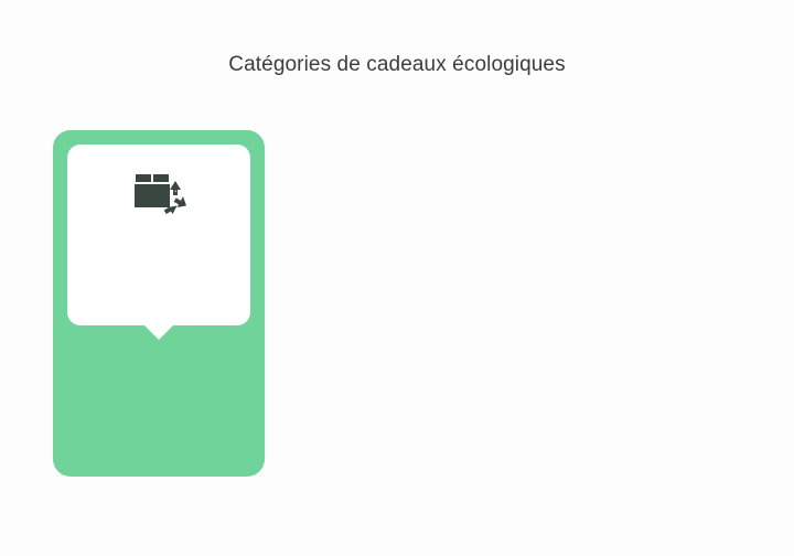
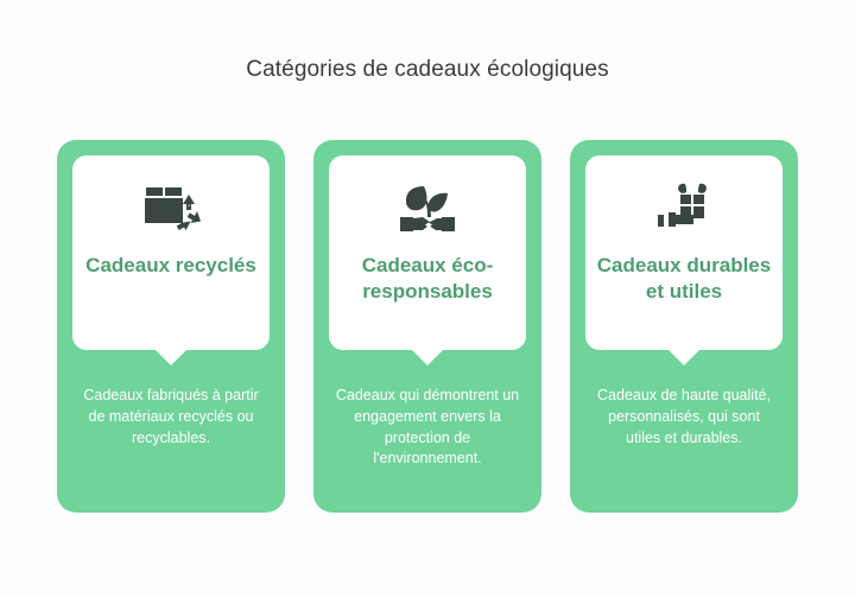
  Catégories de cadeaux écologiques
+ Cadeaux recyclés
+ Cadeaux fabriqués à partir de matériaux recyclés ou recyclables.
+ Cadeaux éco-responsables
+ Cadeaux qui démontrent un engagement envers la protection de l'environnement.
+ Cadeaux durables et utiles
+ Cadeaux de haute qualité, personnalisés, qui sont utiles et durables.
